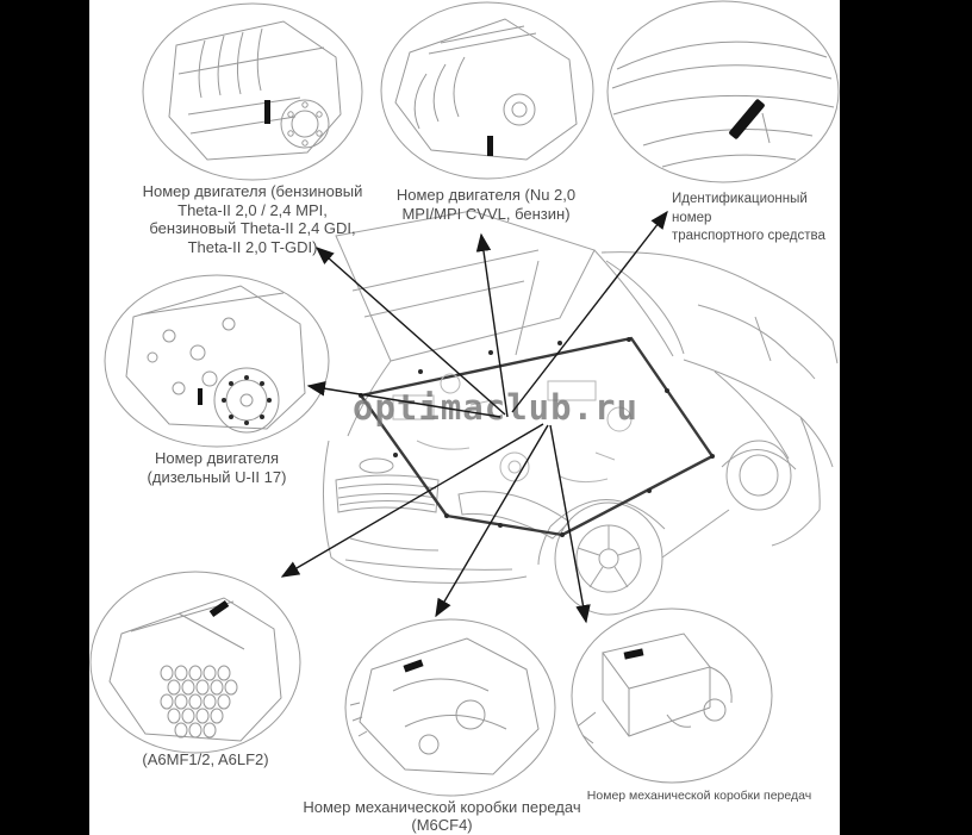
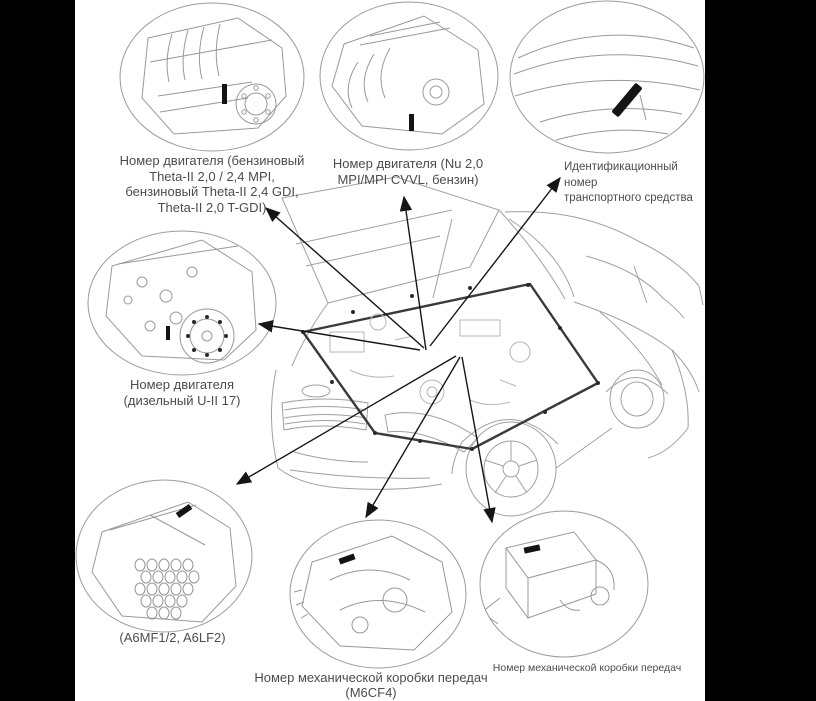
- optimaclub.ru
  Номер двигателя (бензиновый
  Theta-II 2,0 / 2,4 MPI,
  бензиновый Theta-II 2,4 GDI,
  Theta-II 2,0 T-GDI)
  Номер двигателя (Nu 2,0
  MPI/MPI CVVL, бензин)
  Идентификационный номер
  транспортного средства
  Номер двигателя
  (дизельный U-II 17)
  (A6MF1/2, A6LF2)
  Номер механической коробки передач
  (M6CF4)
  Номер механической коробки передач
